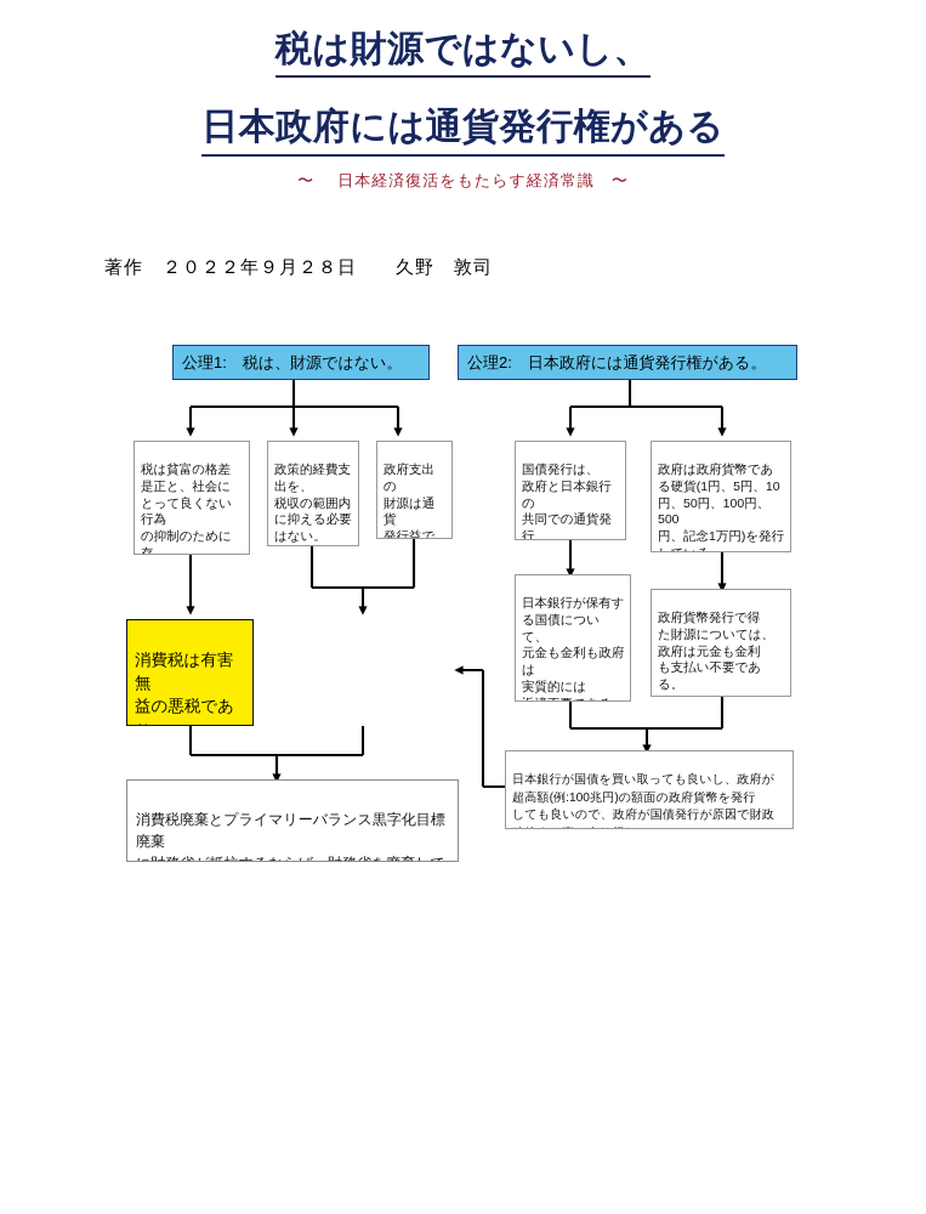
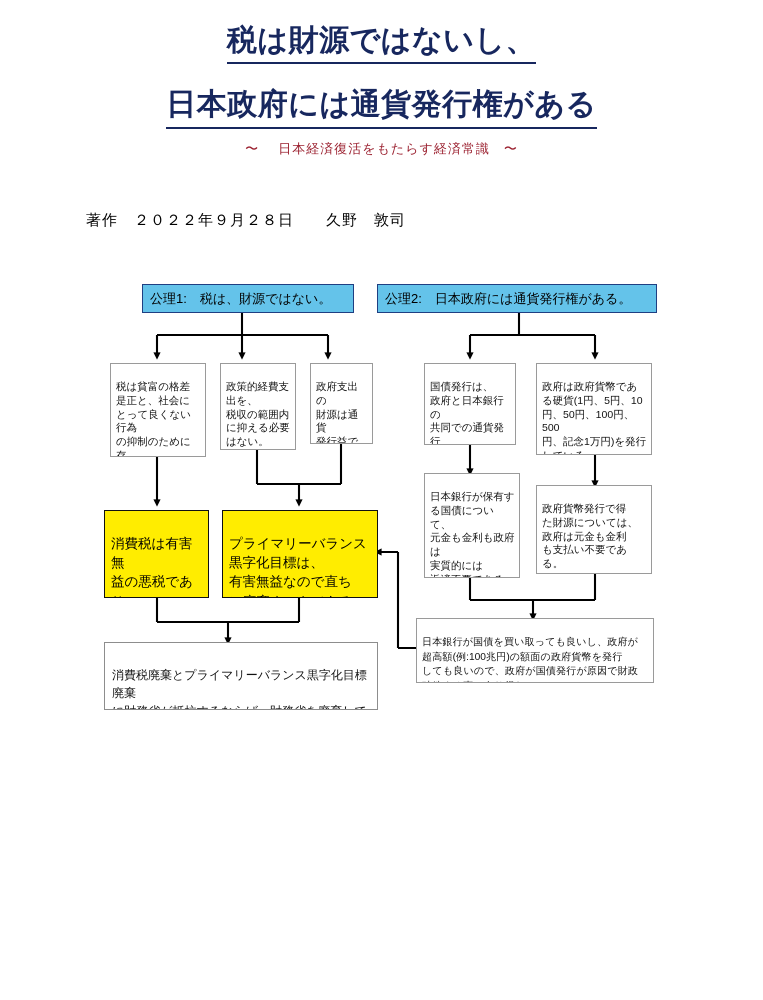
  税は財源ではないし、
  日本政府には通貨発行権がある
  〜 日本経済復活をもたらす経済常識 〜
  著作 ２０２２年９月２８日 久野 敦司
  公理1: 税は、財源ではない。
  公理2: 日本政府には通貨発行権がある。
  税は貧富の格差
  是正と、社会に
  とって良くない行為
  の抑制のために
  政策的経費支
  出を、
  税収の範囲内
  に抑える必要
  はない。
  政府支出の
  財源は通貨
  国債発行は、
  政府と日本銀行の
  共同での通貨発行
  政府は政府貨幣であ
  る硬貨(1円、5円、10
  円、50円、100円、500
  円、記念1万円)を発行
  日本銀行が保有す
  る国債について、
  元金も金利も政府は
  実質的には
  政府貨幣発行で得
  た財源については、
  政府は元金も金利
  も支払い不要である。
  日本銀行が国債を買い取っても良いし、政府が
  超高額(例:100兆円)の額面の政府貨幣を発行
  しても良いので、政府が国債発行が原因で財政
  消費税は有害無
  益の悪税であ
+ プライマリーバランス
+ 黒字化目標は、
+ 有害無益なので直ち
  消費税廃棄とプライマリーバランス黒字化目標廃棄
